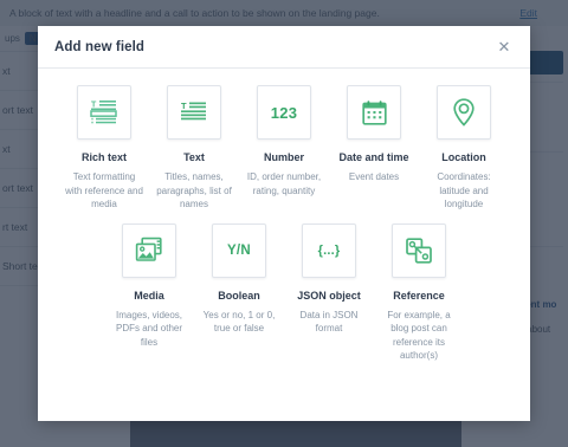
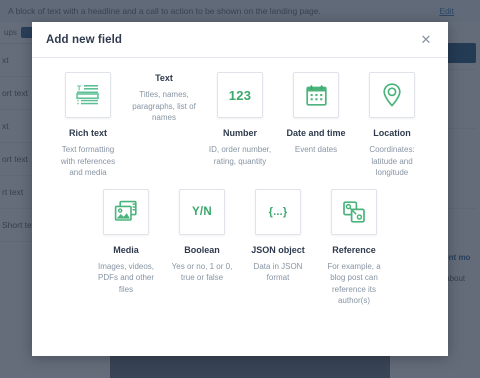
  A block of text with a headline and a call to action to be shown on the landing page.
  Edit
  ups
  xt
  ort text
  xt
  ort text
  rt text
  Short te
  Add new field
  ✕
  Rich text
- Text formatting with reference and media
+ Text formatting with references and media
- T
  Text
  Titles, names, paragraphs, list of names
  123
  Number
  ID, order number, rating, quantity
  Date and time
  Event dates
  Location
  Coordinates: latitude and longitude
  Media
  Images, videos, PDFs and other files
  Y/N
  Boolean
  Yes or no, 1 or 0, true or false
  {...}
  JSON object
  Data in JSON format
  Reference
  For example, a blog post can reference its author(s)
